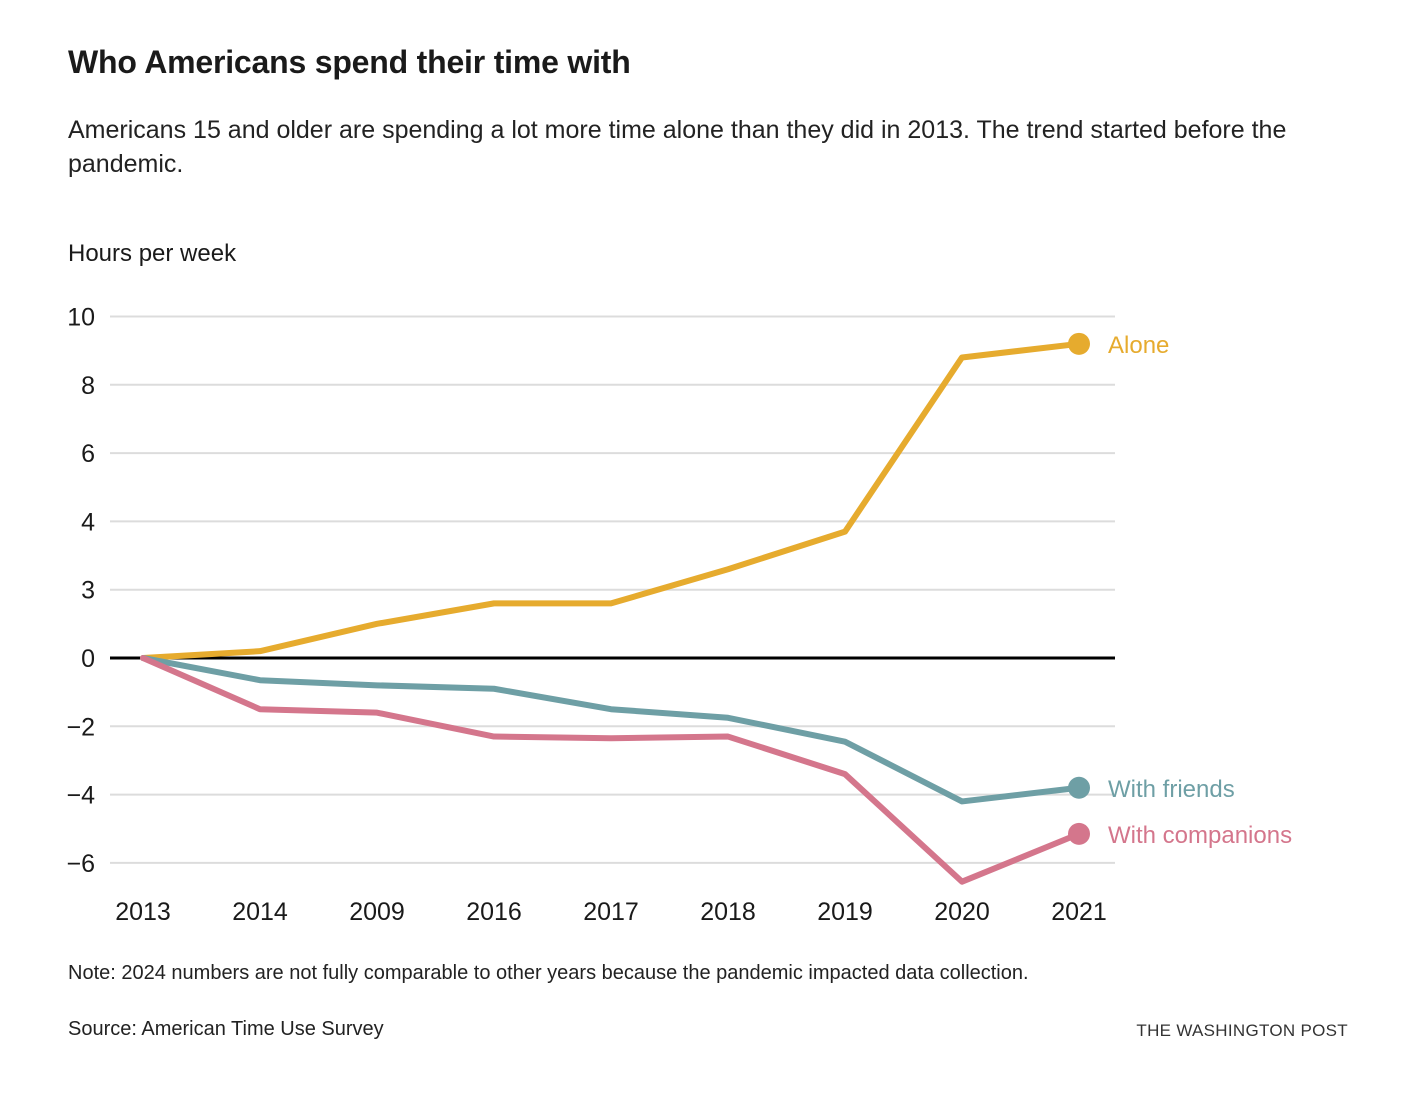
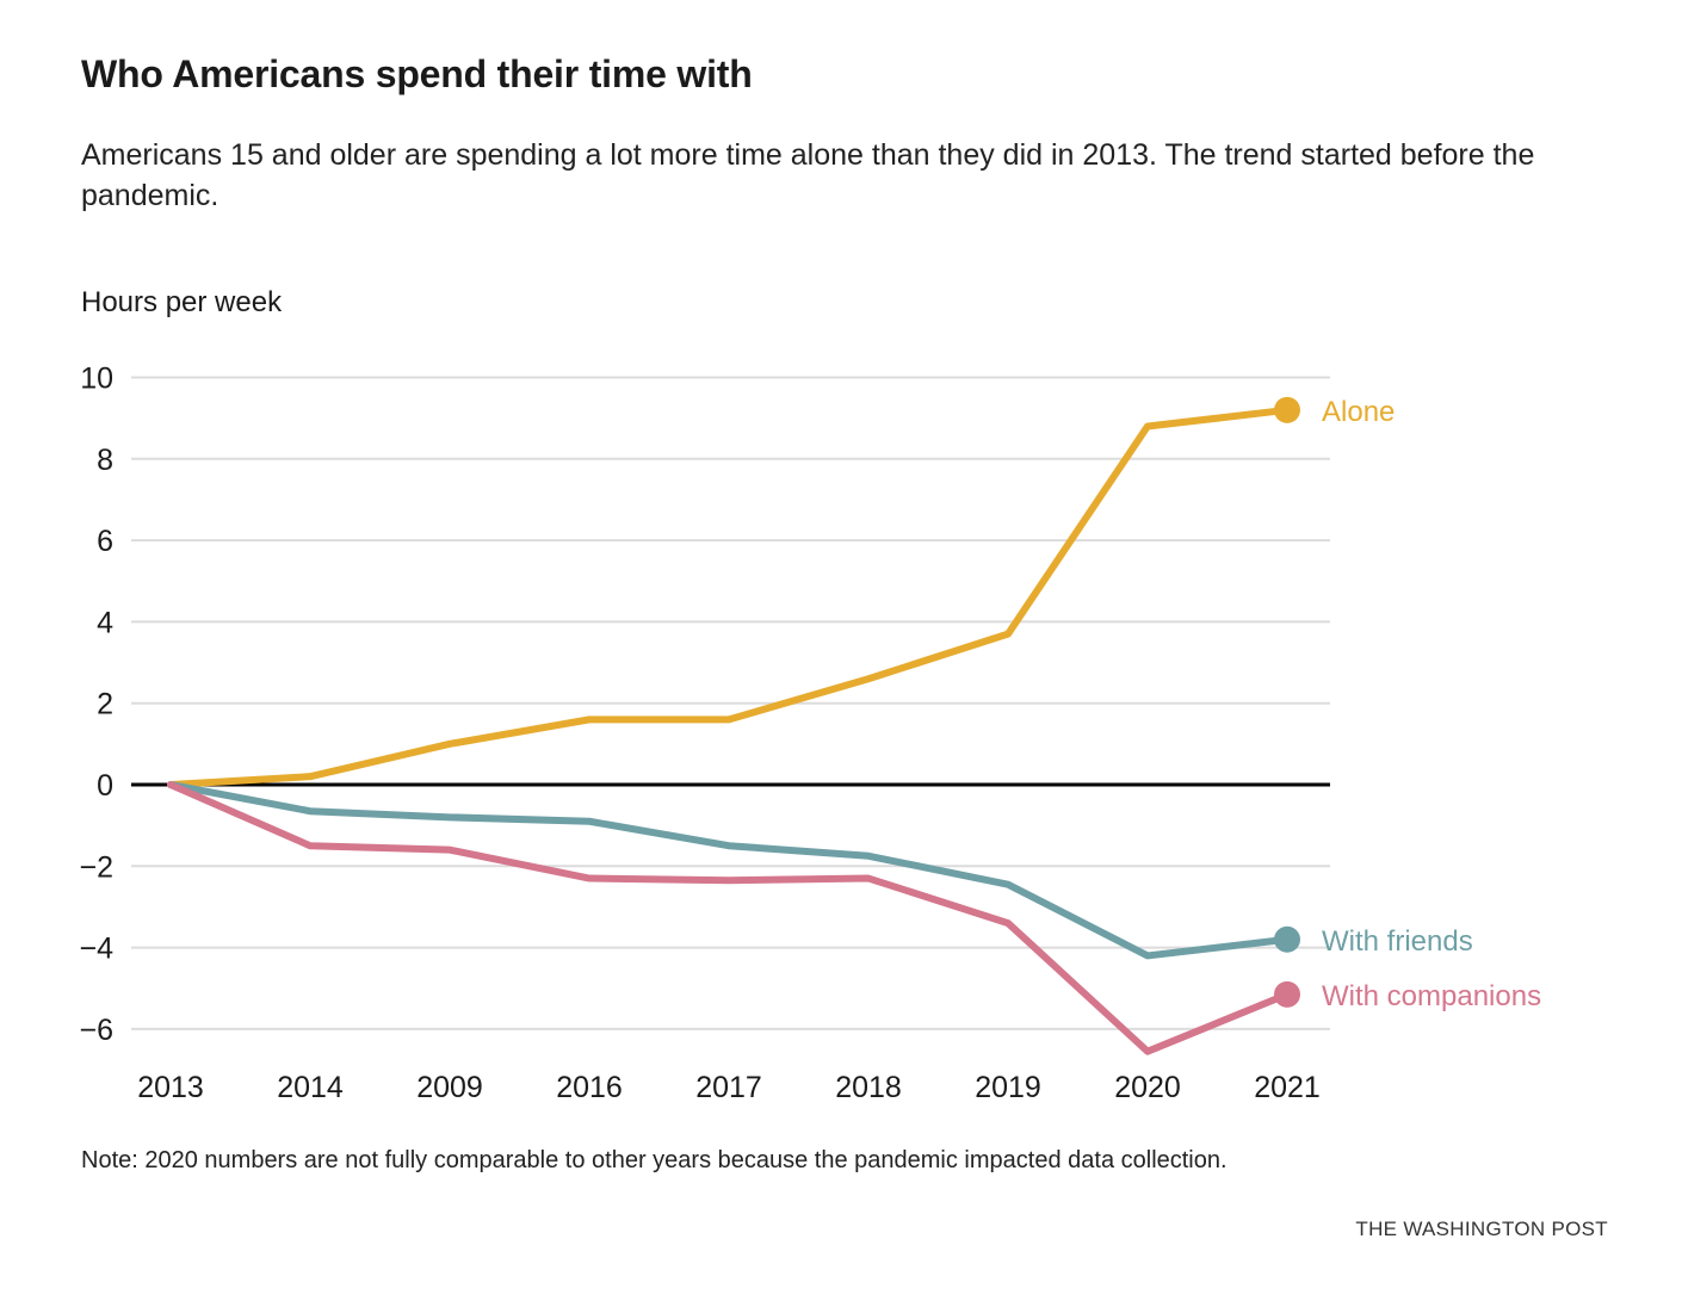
  Who Americans spend their time with
  Americans 15 and older are spending a lot more time alone than they did in 2013. The trend started before the pandemic.
  Hours per week
  10
  8
  6
  4
- 3
+ 2
  0
  −2
  −4
  −6
  2013
  2014
  2009
  2016
  2017
  2018
  2019
  2020
  2021
  Alone
  With friends
  With companions
- Note: 2024 numbers are not fully comparable to other years because the pandemic impacted data collection.
+ Note: 2020 numbers are not fully comparable to other years because the pandemic impacted data collection.
- Source: American Time Use Survey
  THE WASHINGTON POST
